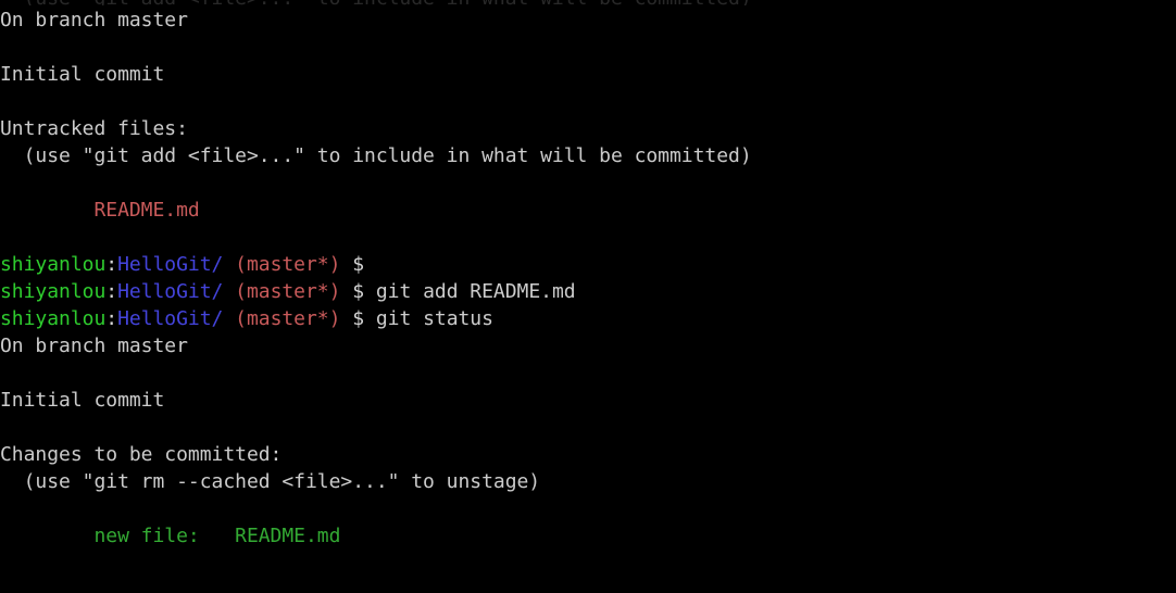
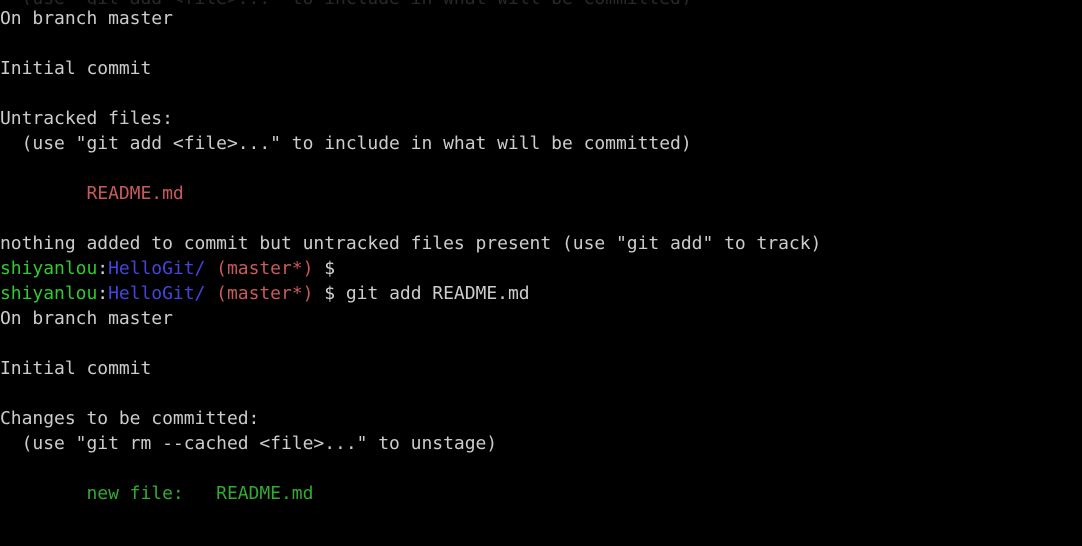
  On branch master
  Initial commit
  Untracked files:
  (use "git add <file>..." to include in what will be committed)
  README.md
+ nothing added to commit but untracked files present (use "git add" to track)
  shiyanlou:HelloGit/ (master*) $
  shiyanlou:HelloGit/ (master*) $ git add README.md
- shiyanlou:HelloGit/ (master*) $ git status
  On branch master
  Initial commit
  Changes to be committed:
  (use "git rm --cached <file>..." to unstage)
  new file: README.md
